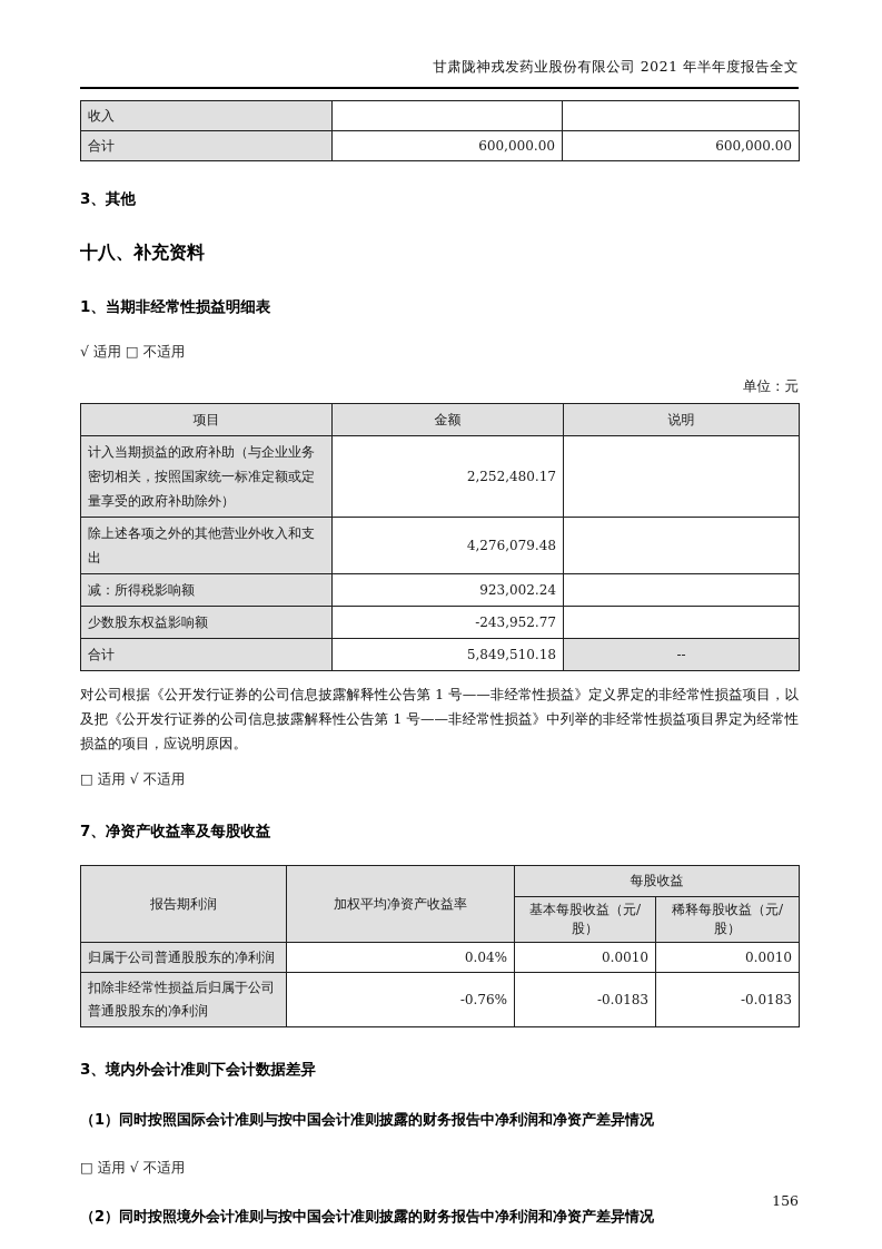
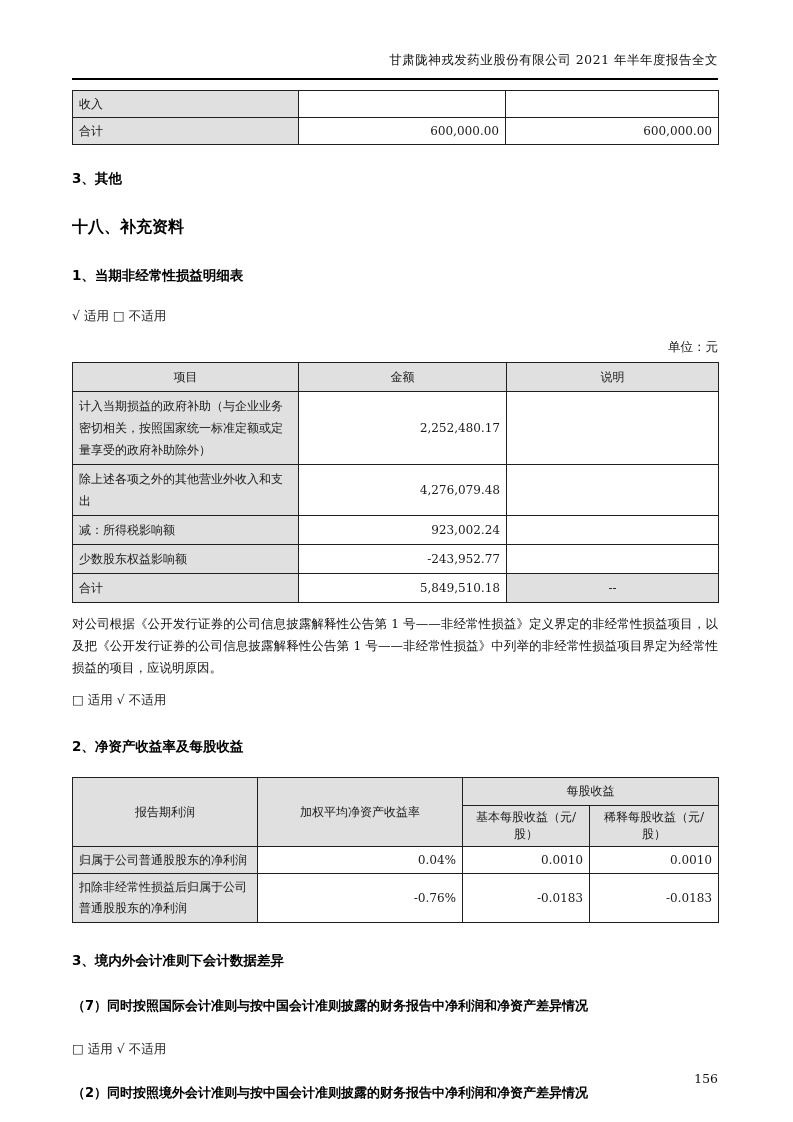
  甘肃陇神戎发药业股份有限公司 2021 年半年度报告全文
  收入
  合计	600,000.00	600,000.00
  3、其他
  十八、补充资料
  1、当期非经常性损益明细表
  √ 适用 □ 不适用
  单位：元
  项目	金额	说明
  计入当期损益的政府补助（与企业业务密切相关，按照国家统一标准定额或定量享受的政府补助除外）	2,252,480.17
  除上述各项之外的其他营业外收入和支出	4,276,079.48
  减：所得税影响额	923,002.24
  少数股东权益影响额	-243,952.77
  合计	5,849,510.18	--
  对公司根据《公开发行证券的公司信息披露解释性公告第 1 号——非经常性损益》定义界定的非经常性损益项目，以及把《公开发行证券的公司信息披露解释性公告第 1 号——非经常性损益》中列举的非经常性损益项目界定为经常性损益的项目，应说明原因。
  □ 适用 √ 不适用
- 7、净资产收益率及每股收益
+ 2、净资产收益率及每股收益
  报告期利润	加权平均净资产收益率	每股收益
  基本每股收益（元/股）	稀释每股收益（元/股）
  归属于公司普通股股东的净利润	0.04%	0.0010	0.0010
  扣除非经常性损益后归属于公司普通股股东的净利润	-0.76%	-0.0183	-0.0183
  3、境内外会计准则下会计数据差异
- （1）同时按照国际会计准则与按中国会计准则披露的财务报告中净利润和净资产差异情况
+ （7）同时按照国际会计准则与按中国会计准则披露的财务报告中净利润和净资产差异情况
  □ 适用 √ 不适用
  （2）同时按照境外会计准则与按中国会计准则披露的财务报告中净利润和净资产差异情况
  156
